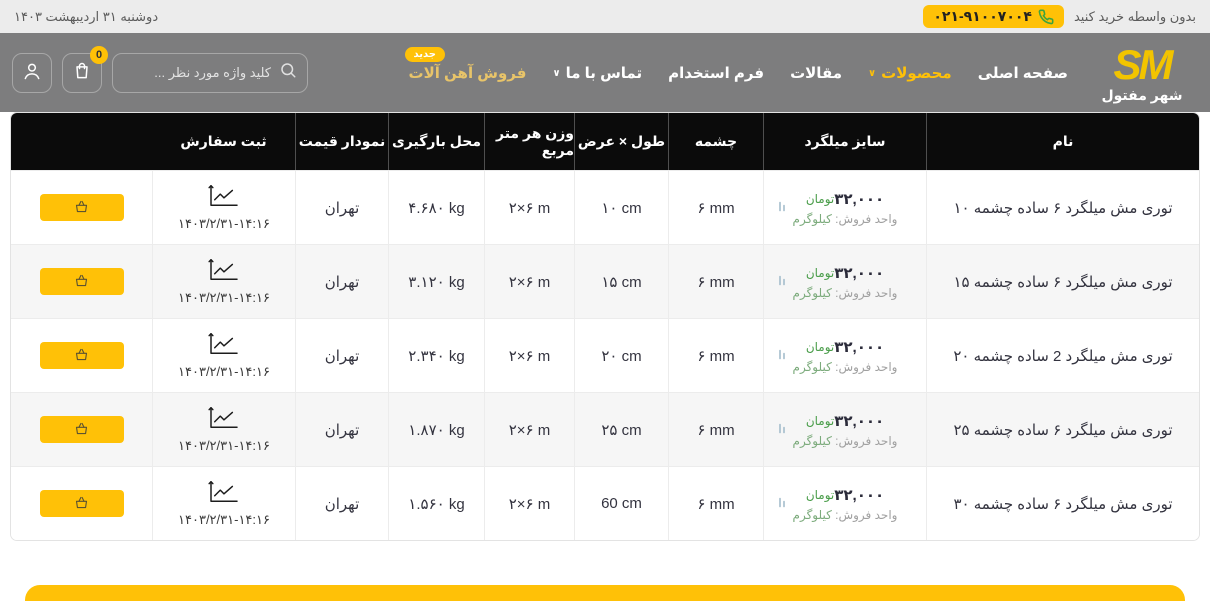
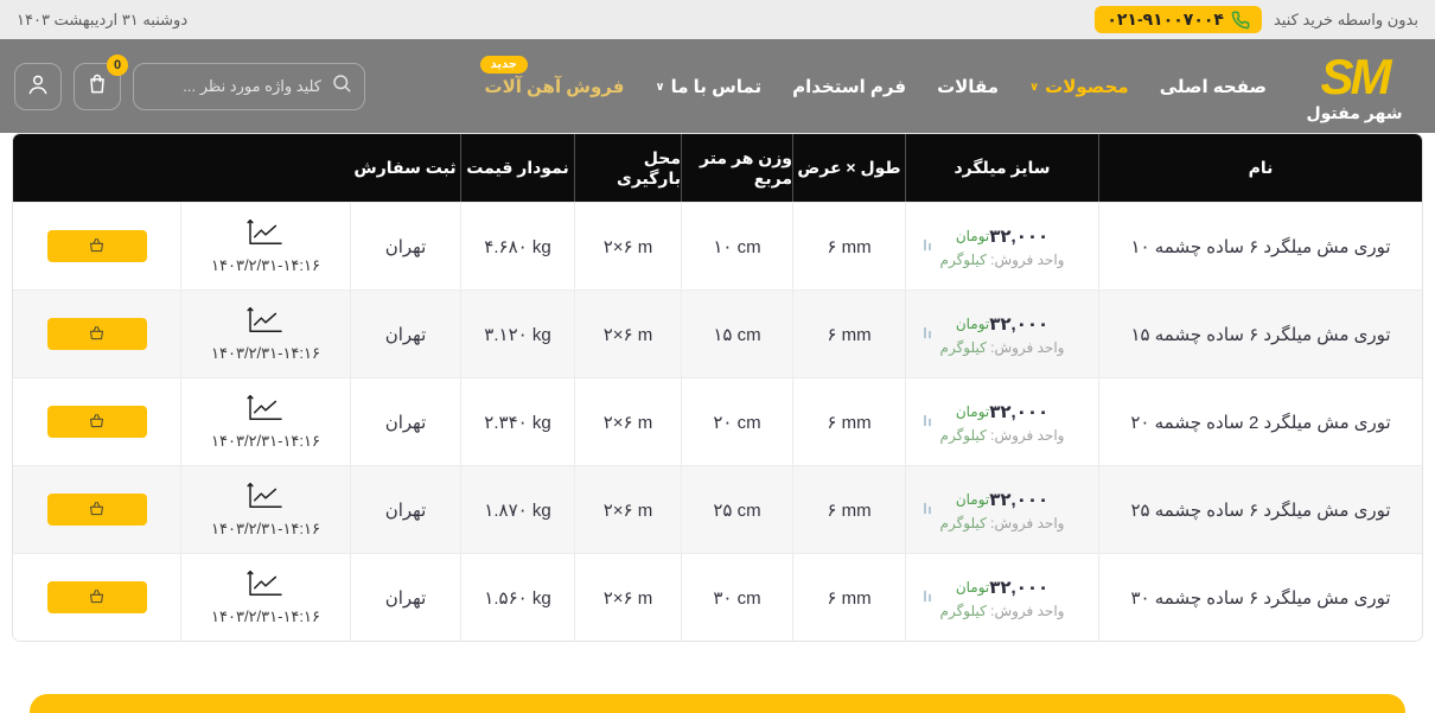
  بدون واسطه خرید کنید
  ۰۲۱-۹۱۰۰۷۰۰۴
  دوشنبه ۳۱ اردیبهشت ۱۴۰۳
  SM
  شهر مفتول
  صفحه اصلی
  محصولات
  ∨
  مقالات
  فرم استخدام
  تماس با ما
  ∨
  جدید
  فروش آهن آلات
  0
  نام
  سایز میلگرد
- چشمه
  طول × عرض
  وزن هر متر مربع
  محل بارگیری
  نمودار قیمت
  ثبت سفارش
  توری مش میلگرد ۶ ساده چشمه ۱۰
  ۳۲,۰۰۰
  تومان
  واحد فروش: کیلوگرم
  ۶ mm
  ۱۰ cm
  ۲×۶ m
  ۴.۶۸۰ kg
  تهران
  ۱۴۰۳/۲/۳۱-۱۴:۱۶
  توری مش میلگرد ۶ ساده چشمه ۱۵
  ۳۲,۰۰۰
  تومان
  واحد فروش: کیلوگرم
  ۶ mm
  ۱۵ cm
  ۲×۶ m
  ۳.۱۲۰ kg
  تهران
  ۱۴۰۳/۲/۳۱-۱۴:۱۶
  توری مش میلگرد 2 ساده چشمه ۲۰
  ۳۲,۰۰۰
  تومان
  واحد فروش: کیلوگرم
  ۶ mm
  ۲۰ cm
  ۲×۶ m
  ۲.۳۴۰ kg
  تهران
  ۱۴۰۳/۲/۳۱-۱۴:۱۶
  توری مش میلگرد ۶ ساده چشمه ۲۵
  ۳۲,۰۰۰
  تومان
  واحد فروش: کیلوگرم
  ۶ mm
  ۲۵ cm
  ۲×۶ m
  ۱.۸۷۰ kg
  تهران
  ۱۴۰۳/۲/۳۱-۱۴:۱۶
  توری مش میلگرد ۶ ساده چشمه ۳۰
  ۳۲,۰۰۰
  تومان
  واحد فروش: کیلوگرم
  ۶ mm
- 60 cm
+ ۳۰ cm
  ۲×۶ m
  ۱.۵۶۰ kg
  تهران
  ۱۴۰۳/۲/۳۱-۱۴:۱۶
